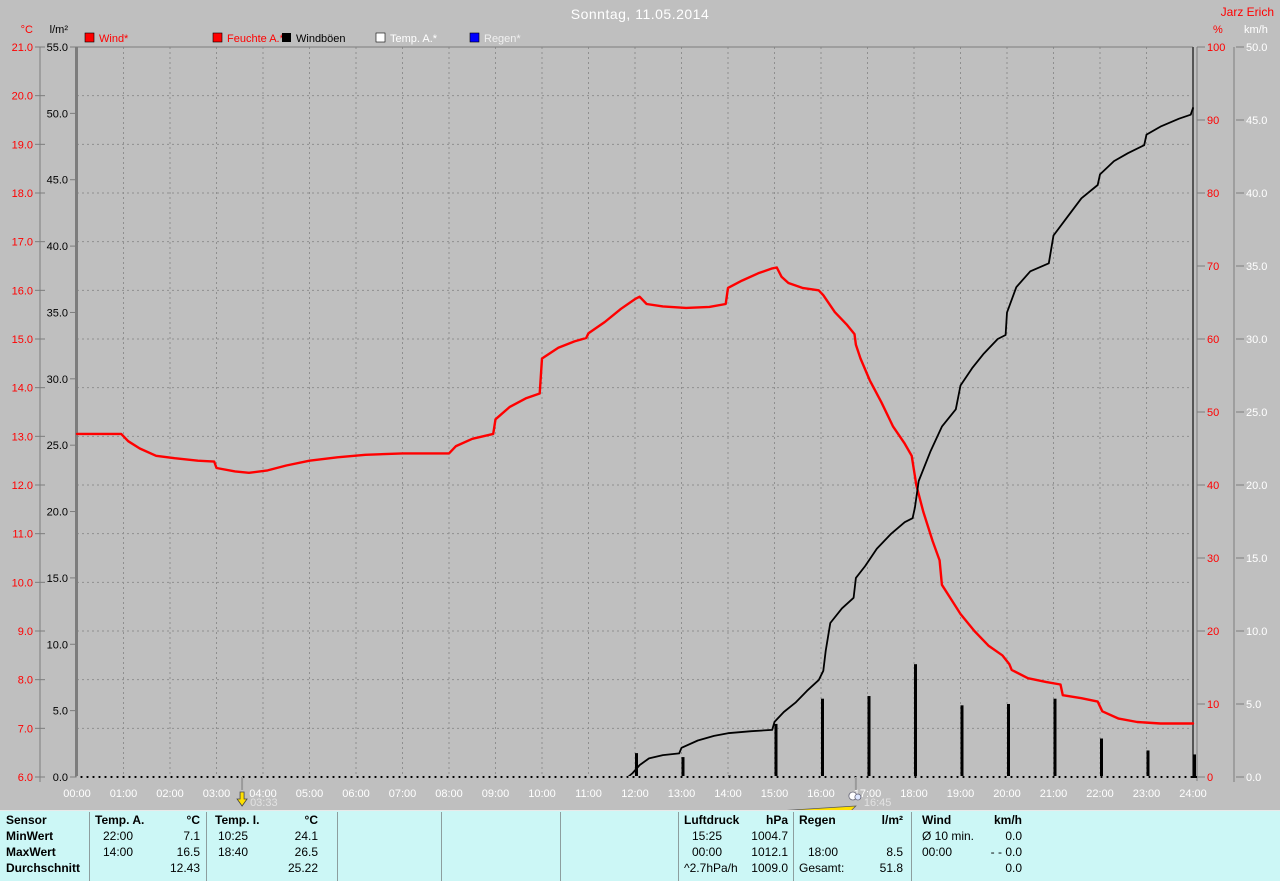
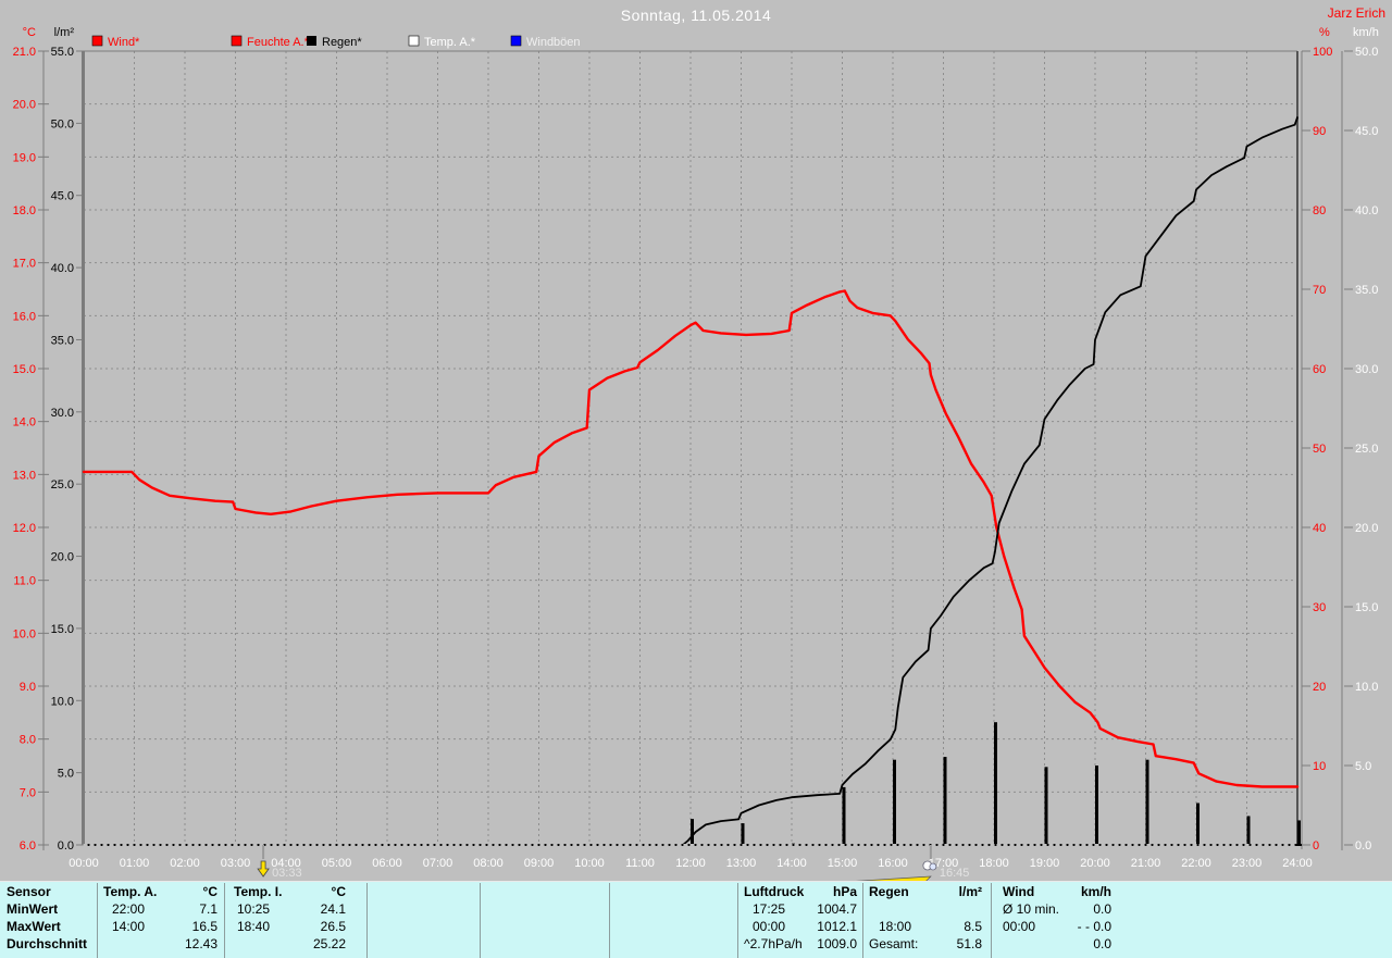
  Sonntag, 11.05.2014
  Jarz Erich
  6.0
  7.0
  8.0
  9.0
  10.0
  11.0
  12.0
  13.0
  14.0
  15.0
  16.0
  17.0
  18.0
  19.0
  20.0
  21.0
  0.0
  5.0
  10.0
  15.0
  20.0
  25.0
  30.0
  35.0
  40.0
  45.0
  50.0
  55.0
  0
  10
  20
  30
  40
  50
  60
  70
  80
  90
  100
  0.0
  5.0
  10.0
  15.0
  20.0
  25.0
  30.0
  35.0
  40.0
  45.0
  50.0
  °C
  l/m²
  %
  km/h
  Wind*
  Feuchte A.*
- Windböen
+ Regen*
  Temp. A.*
- Regen*
+ Windböen
  00:00
  01:00
  02:00
  03:00
  04:00
  05:00
  06:00
  07:00
  08:00
  09:00
  10:00
  11:00
  12:00
  13:00
  14:00
  15:00
  16:00
  7:00
  18:00
  19:00
  20:00
  21:00
  22:00
  23:00
  24:00
  03:33
  16:45
  Sensor
  MinWert
  MaxWert
  Durchschnitt
  Temp. A.
  °C
  22:00
  7.1
  14:00
  16.5
  12.43
  Temp. I.
  °C
  10:25
  24.1
  18:40
  26.5
  25.22
  Luftdruck
  hPa
- 15:25
+ 17:25
  1004.7
  00:00
  1012.1
  ^2.7hPa/h
  1009.0
  Regen
  l/m²
  18:00
  8.5
  Gesamt:
  51.8
  Wind
  km/h
  Ø 10 min.
  0.0
  00:00
  - - 0.0
  0.0
